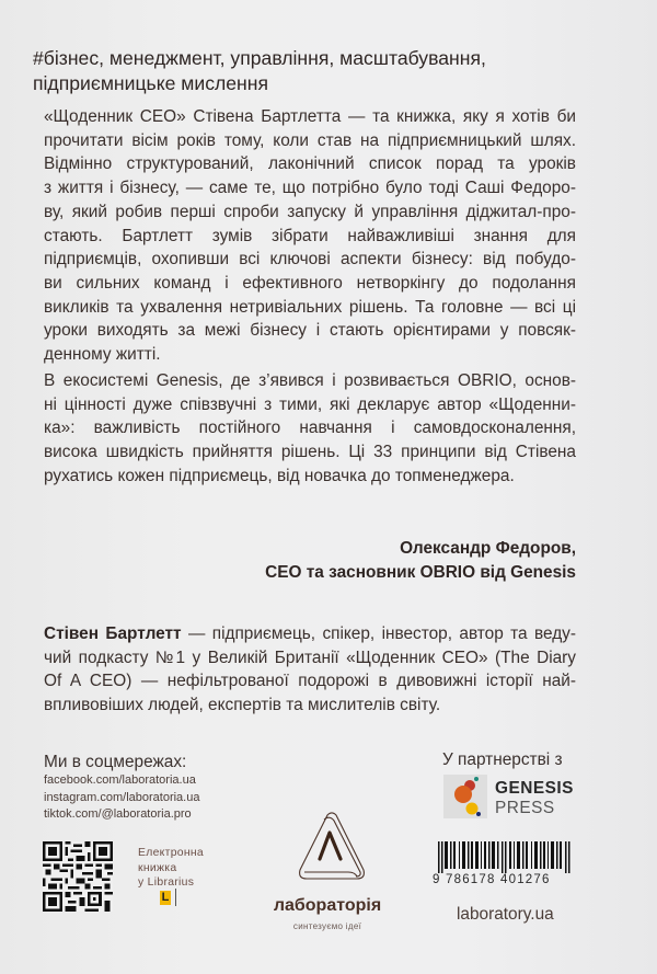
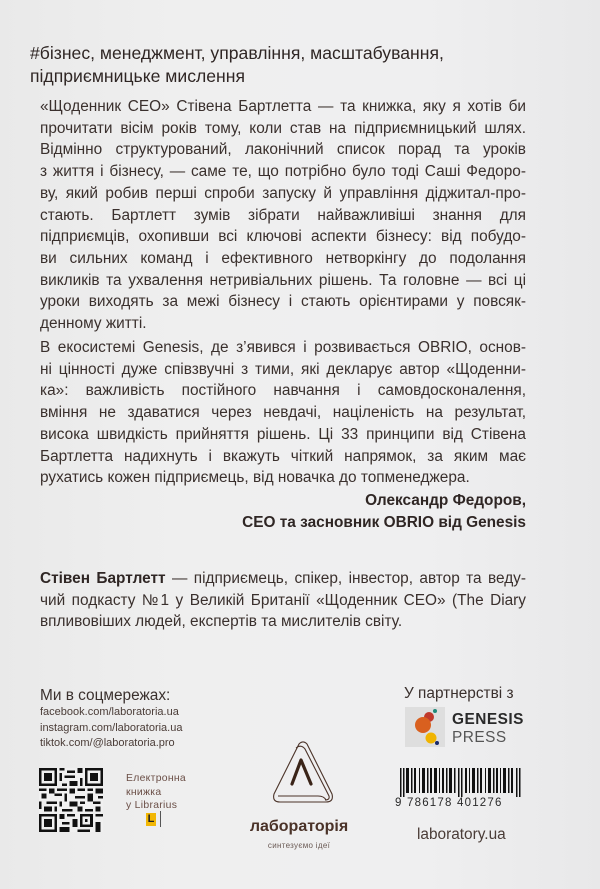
  #бізнес, менеджмент, управління, масштабування, підприємницьке мислення
  «Щоденник CEO» Стівена Бартлетта — та книжка, яку я хотів би
  прочитати вісім років тому, коли став на підприємницький шлях.
  Відмінно структурований, лаконічний список порад та уроків
  з життя і бізнесу, — саме те, що потрібно було тоді Саші Федоро-
  ву, який робив перші спроби запуску й управління діджитал-про-
  стають. Бартлетт зумів зібрати найважливіші знання для
  підприємців, охопивши всі ключові аспекти бізнесу: від побудо-
  ви сильних команд і ефективного нетворкінгу до подолання
  викликів та ухвалення нетривіальних рішень. Та головне — всі ці
  уроки виходять за межі бізнесу і стають орієнтирами у повсяк-
  денному житті.
  В екосистемі Genesis, де з’явився і розвивається OBRIO, основ-
  ні цінності дуже співзвучні з тими, які декларує автор «Щоденни-
  ка»: важливість постійного навчання і самовдосконалення,
+ вміння не здаватися через невдачі, націленість на результат,
  висока швидкість прийняття рішень. Ці 33 принципи від Стівена
+ Бартлетта надихнуть і вкажуть чіткий напрямок, за яким має
  рухатись кожен підприємець, від новачка до топменеджера.
  Олександр Федоров,
  CEO та засновник OBRIO від Genesis
  Стівен Бартлетт — підприємець, спікер, інвестор, автор та веду-
  чий подкасту №1 у Великій Британії «Щоденник CEO» (The Diary
- Of A CEO) — нефільтрованої подорожі в дивовижні історії най-
  впливовіших людей, експертів та мислителів світу.
  Ми в соцмережах:
  facebook.com/laboratoria.ua
  instagram.com/laboratoria.ua
  tiktok.com/@laboratoria.pro
  Електронна
  книжка
  у Librarius
  L
  лабораторія
  синтезуємо ідеї
  У партнерстві з
  GENESIS
  PRESS
  9 786178 401276
  laboratory.ua
